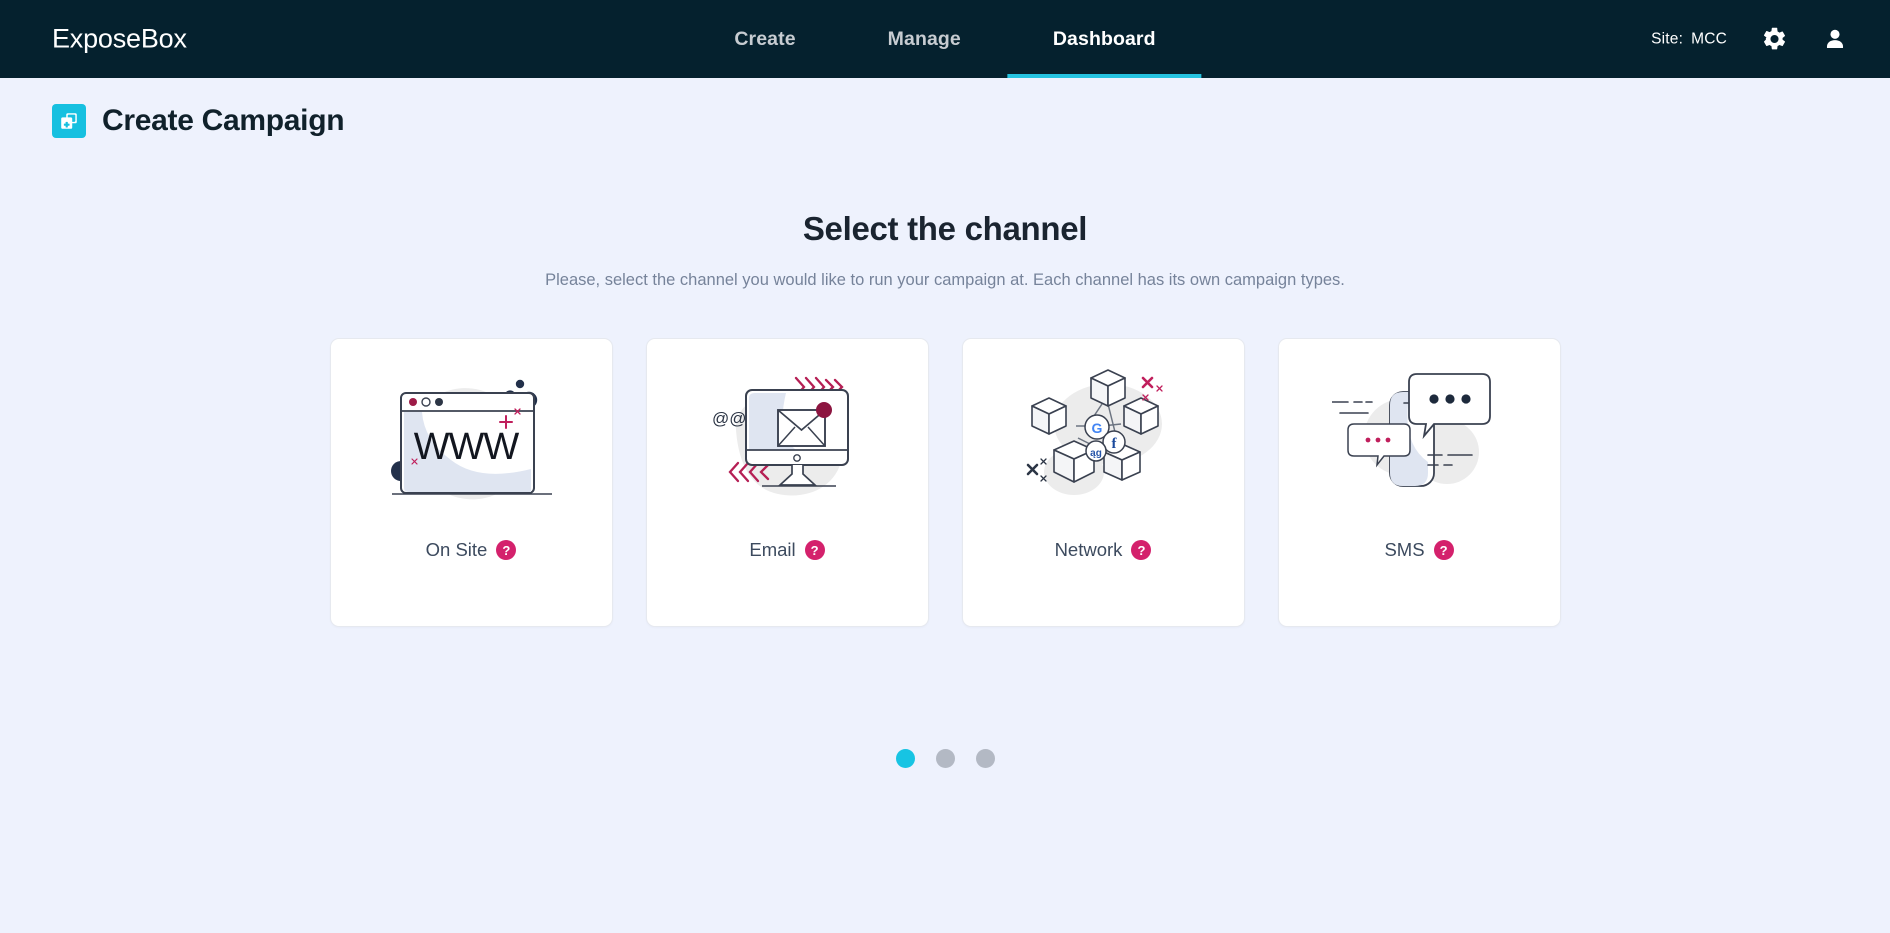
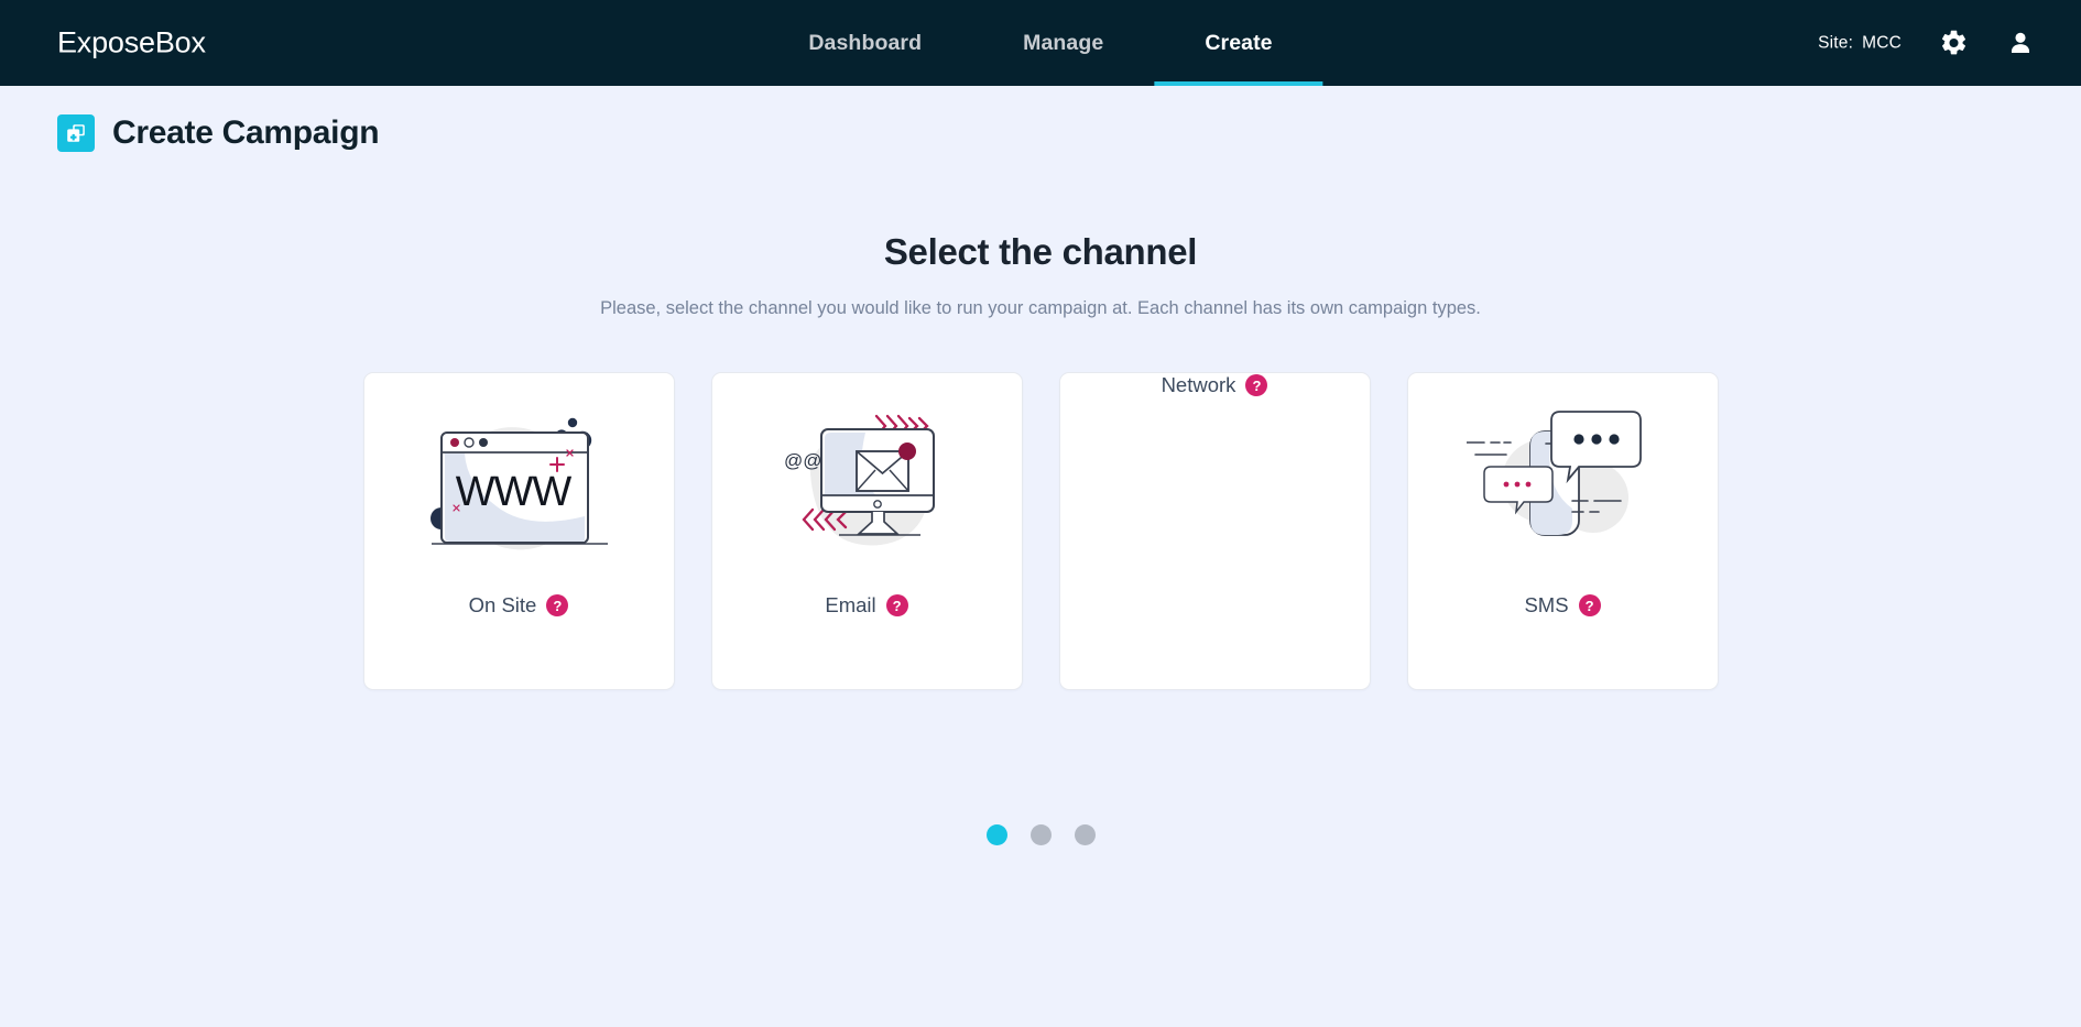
  ExposeBox
- Create
+ Dashboard
  Manage
- Dashboard
+ Create
  Site: MCC
  Create Campaign
  Select the channel
  Please, select the channel you would like to run your campaign at. Each channel has its own campaign types.
  WWW
  On Site
  ?
  Email
  ?
- G
- f
- ąg
  Network
  ?
  SMS
  ?
